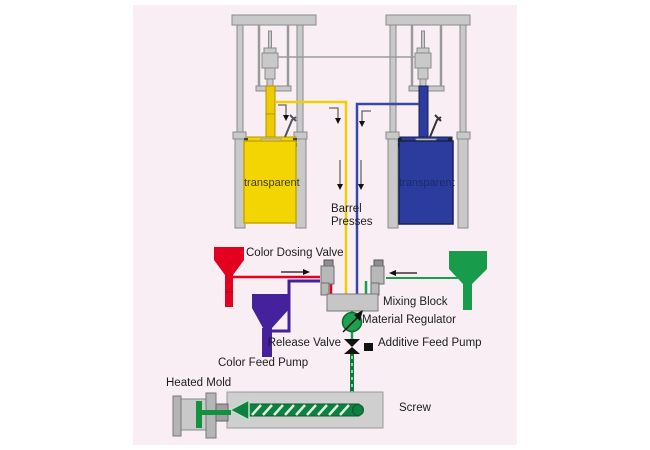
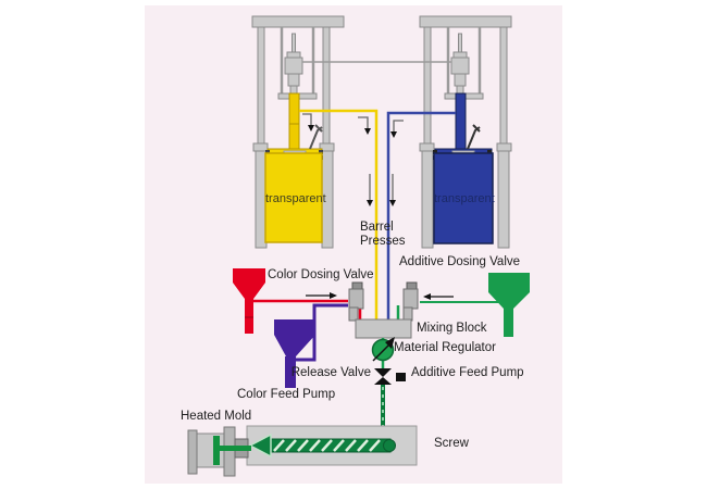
  transparent
  transparent
  Barrel Presses
  Color Dosing Valve
+ Additive Dosing Valve
  Mixing Block
  Material Regulator
  Release Valve
  Additive Feed Pump
  Color Feed Pump
  Heated Mold
  Screw
